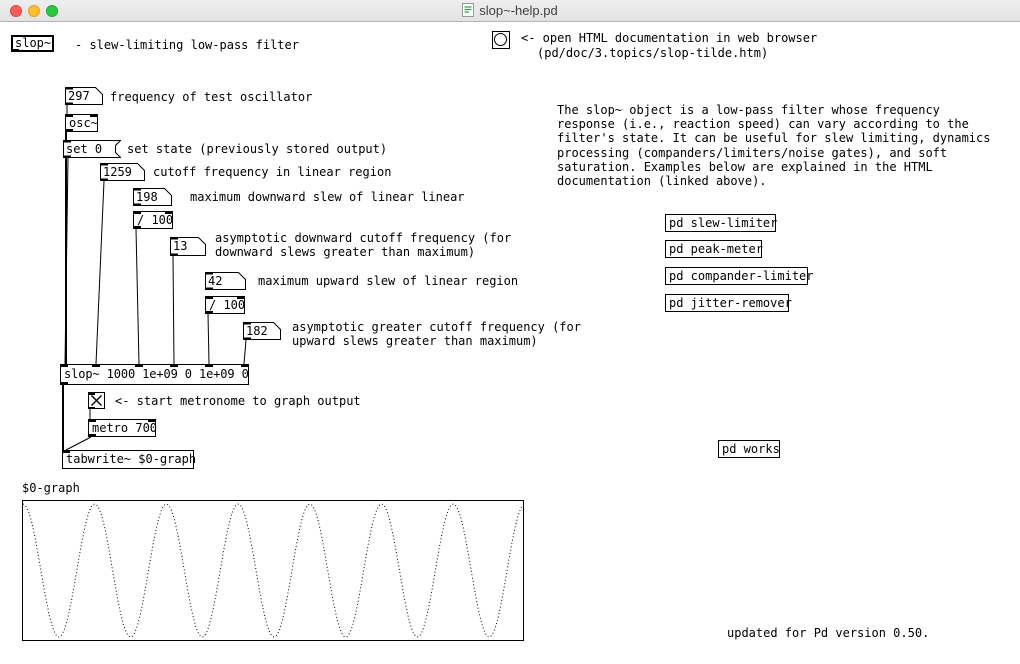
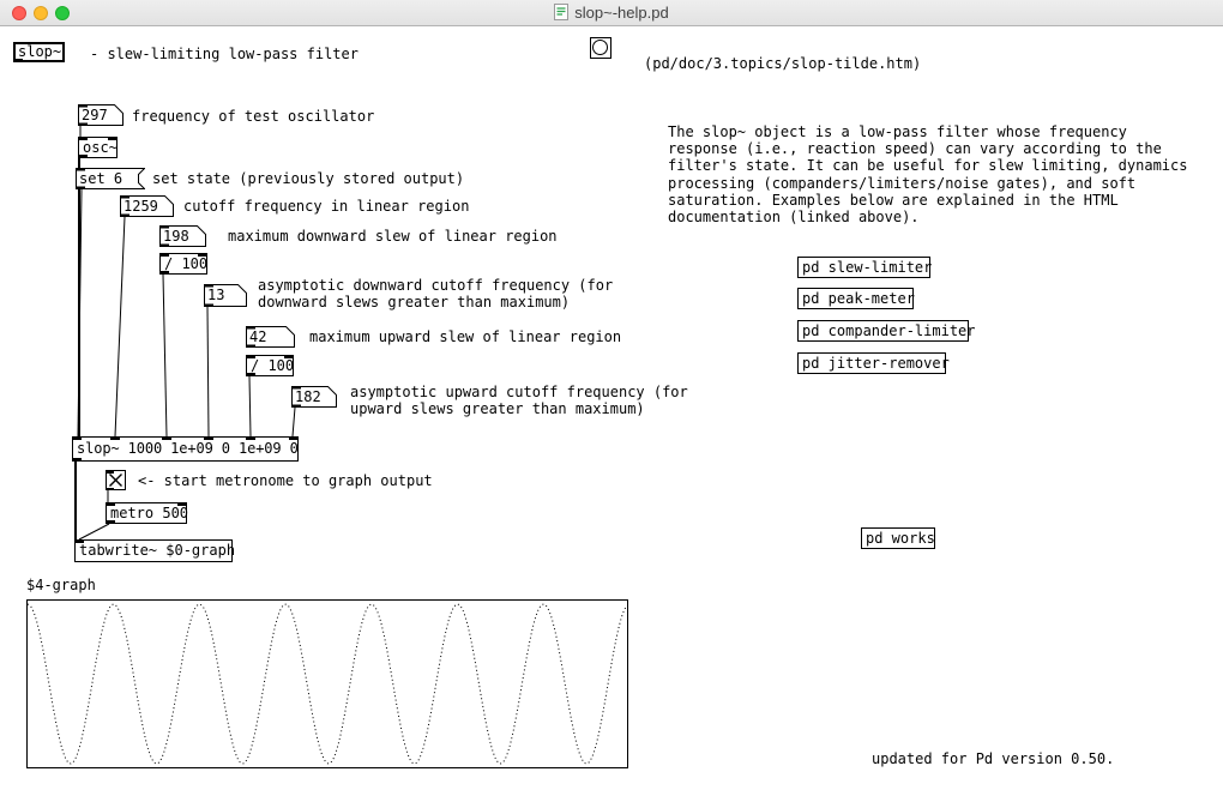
  slop~-help.pd
  slop~
  - slew-limiting low-pass filter
- <- open HTML documentation in web browser
  (pd/doc/3.topics/slop-tilde.htm)
  The slop~ object is a low-pass filter whose frequency
  response (i.e., reaction speed) can vary according to the
  filter's state. It can be useful for slew limiting, dynamics
  processing (companders/limiters/noise gates), and soft
  saturation. Examples below are explained in the HTML
  documentation (linked above).
  297
  frequency of test oscillator
  osc~
- set 0
+ set 6
  set state (previously stored output)
  1259
  cutoff frequency in linear region
  198
- maximum downward slew of linear linear
+ maximum downward slew of linear region
  / 100
  13
  asymptotic downward cutoff frequency (for
  downward slews greater than maximum)
  42
  maximum upward slew of linear region
  / 100
  182
- asymptotic greater cutoff frequency (for
+ asymptotic upward cutoff frequency (for
  upward slews greater than maximum)
  slop~ 1000 1e+09 0 1e+09 0
  <- start metronome to graph output
- metro 700
+ metro 500
  tabwrite~ $0-graph
  pd slew-limiter
  pd peak-meter
  pd compander-limiter
  pd jitter-remover
  pd works
- $0-graph
+ $4-graph
  updated for Pd version 0.50.
